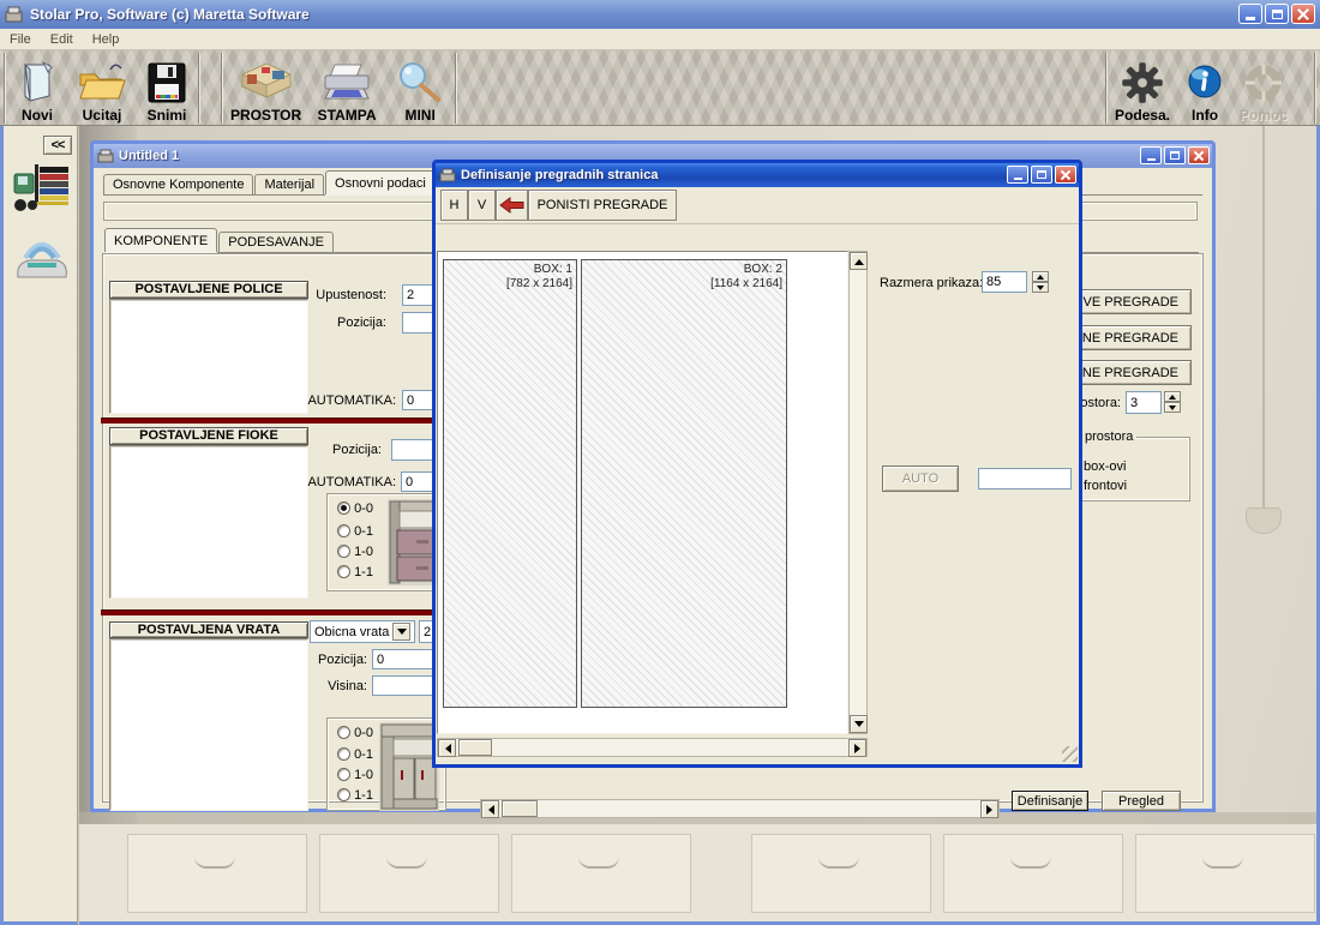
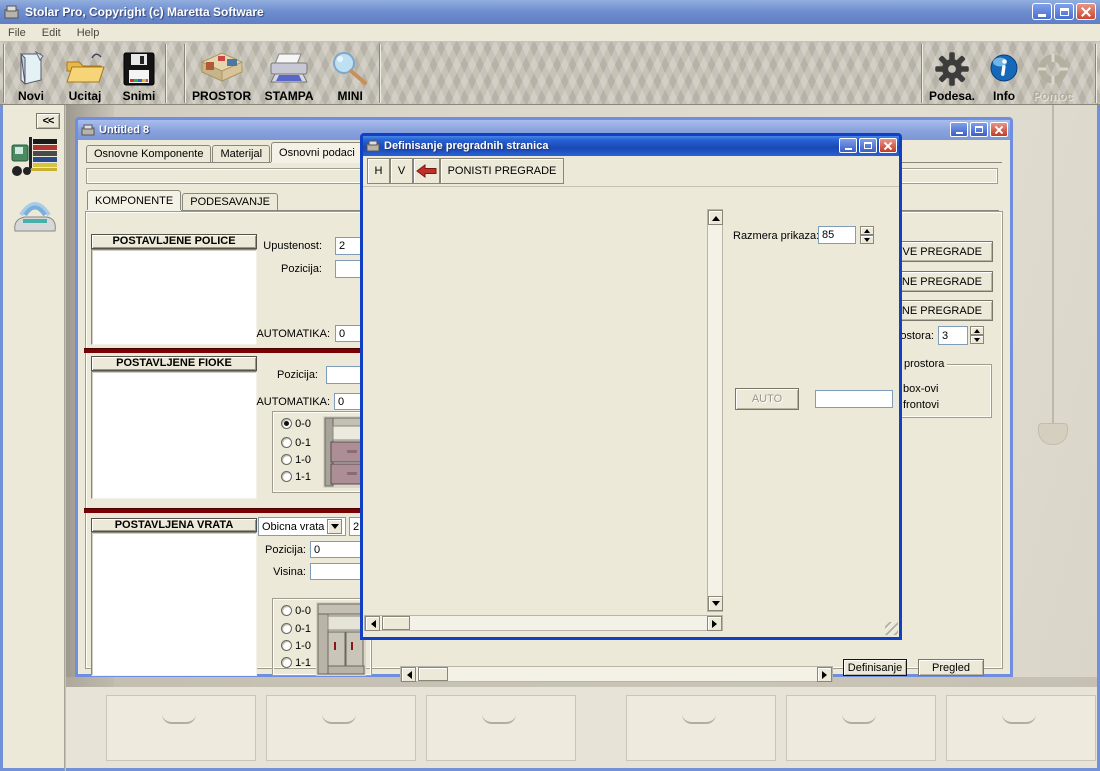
- Stolar Pro, Software (c) Maretta Software
+ Stolar Pro, Copyright (c) Maretta Software
  File
  Edit
  Help
  Novi
  Ucitaj
  Snimi
  PROSTOR
  STAMPA
  MINI
  Podesa.
  Info
  Pomoc
  <<
- Untitled 1
+ Untitled 8
  Osnovne Komponente
  Materijal
  Osnovni podaci
  KOMPONENTE
  PODESAVANJE
  POSTAVLJENE POLICE
  Upustenost:
  2
  Pozicija:
  AUTOMATIKA:
  0
  POSTAVLJENE FIOKE
  Pozicija:
  AUTOMATIKA:
  0
  0-0
  0-1
  1-0
  1-1
  POSTAVLJENA VRATA
  Obicna vrata
  2
  Pozicija:
  0
  Visina:
  0-0
  0-1
  1-0
  1-1
  VE PREGRADE
  NE PREGRADE
  NE PREGRADE
  ostora:
  3
  prostora
  box-ovi
  frontovi
  Definisanje
  Pregled
  Definisanje pregradnih stranica
  H
  V
  PONISTI PREGRADE
- BOX: 1
- [782 x 2164]
- BOX: 2
- [1164 x 2164]
  Razmera prikaza
  85
  AUTO
